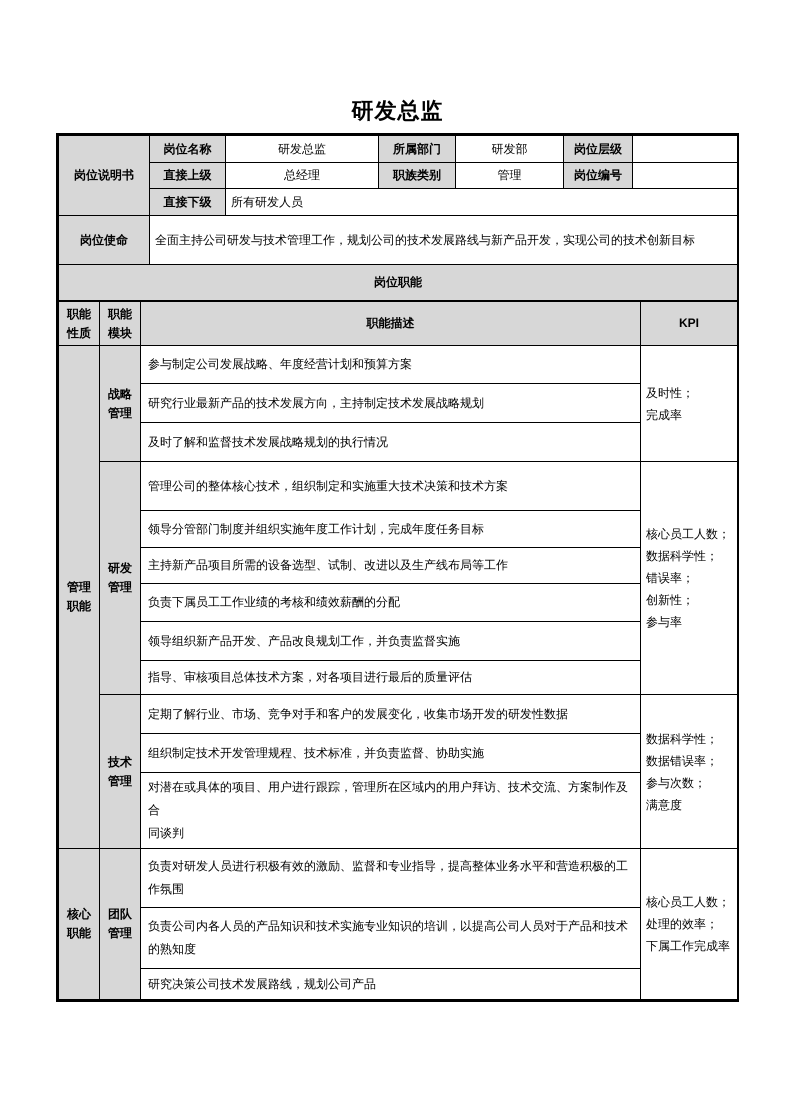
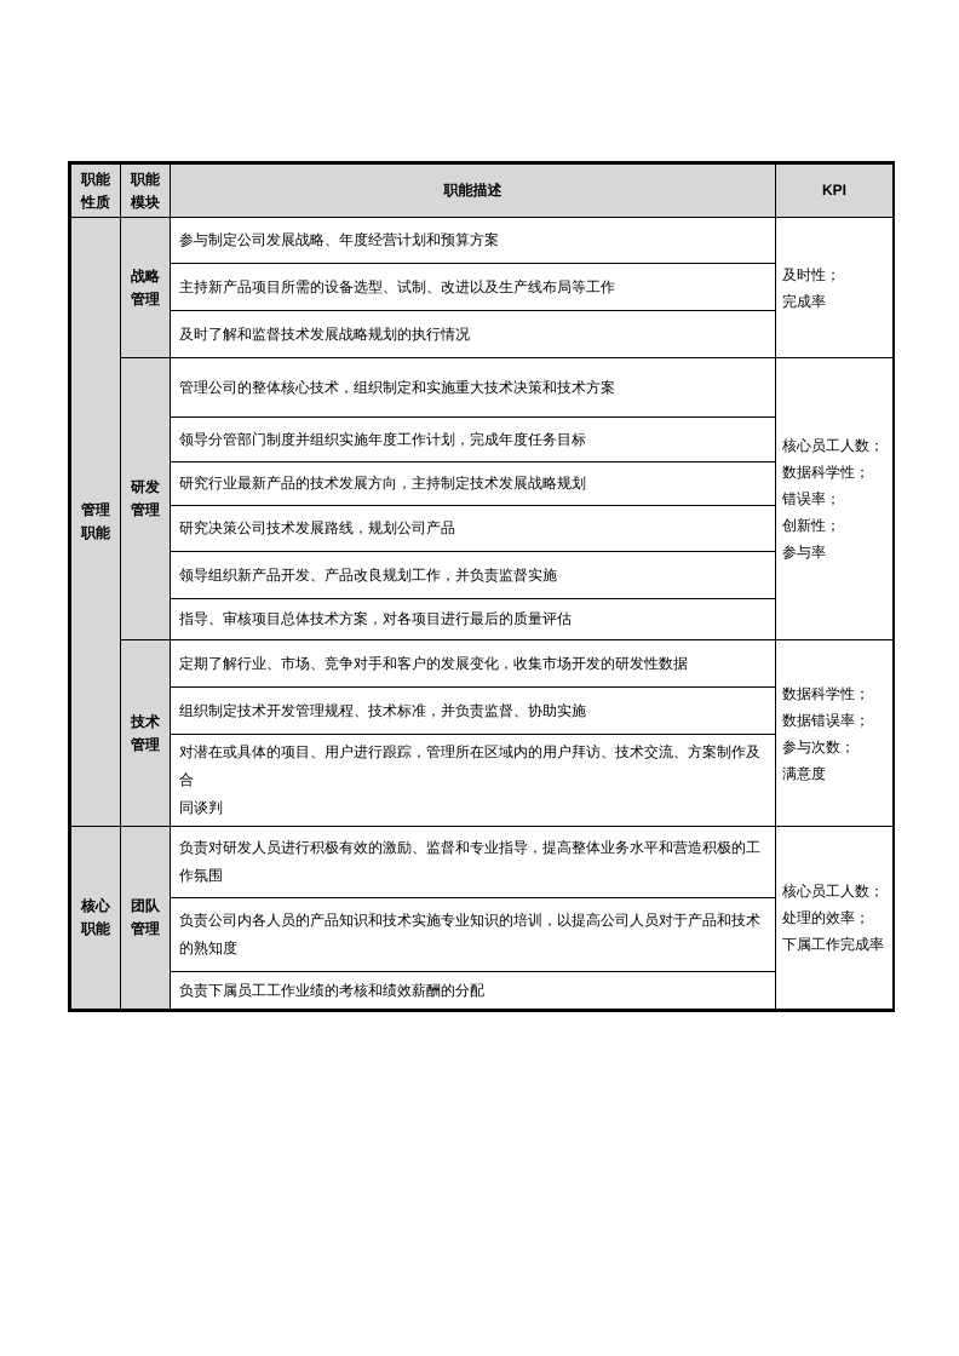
- 研发总监
- 岗位说明书	岗位名称	研发总监	所属部门	研发部	岗位层级
- 直接上级	总经理	职族类别	管理	岗位编号
- 直接下级	所有研发人员
- 岗位使命	全面主持公司研发与技术管理工作，规划公司的技术发展路线与新产品开发，实现公司的技术创新目标
- 岗位职能
  职能 性质	职能 模块	职能描述	KPI
  管理 职能	战略 管理	参与制定公司发展战略、年度经营计划和预算方案	及时性； 完成率
- 研究行业最新产品的技术发展方向，主持制定技术发展战略规划
+ 主持新产品项目所需的设备选型、试制、改进以及生产线布局等工作
  及时了解和监督技术发展战略规划的执行情况
  研发 管理	管理公司的整体核心技术，组织制定和实施重大技术决策和技术方案	核心员工人数； 数据科学性； 错误率； 创新性； 参与率
  领导分管部门制度并组织实施年度工作计划，完成年度任务目标
- 主持新产品项目所需的设备选型、试制、改进以及生产线布局等工作
+ 研究行业最新产品的技术发展方向，主持制定技术发展战略规划
- 负责下属员工工作业绩的考核和绩效薪酬的分配
+ 研究决策公司技术发展路线，规划公司产品
  领导组织新产品开发、产品改良规划工作，并负责监督实施
  指导、审核项目总体技术方案，对各项目进行最后的质量评估
  技术 管理	定期了解行业、市场、竞争对手和客户的发展变化，收集市场开发的研发性数据	数据科学性； 数据错误率； 参与次数； 满意度
  组织制定技术开发管理规程、技术标准，并负责监督、协助实施
  对潜在或具体的项目、用户进行跟踪，管理所在区域内的用户拜访、技术交流、方案制作及合 同谈判
  核心 职能	团队 管理	负责对研发人员进行积极有效的激励、监督和专业指导，提高整体业务水平和营造积极的工作氛围	核心员工人数； 处理的效率； 下属工作完成率
  负责公司内各人员的产品知识和技术实施专业知识的培训，以提高公司人员对于产品和技术的熟知度
- 研究决策公司技术发展路线，规划公司产品
+ 负责下属员工工作业绩的考核和绩效薪酬的分配
